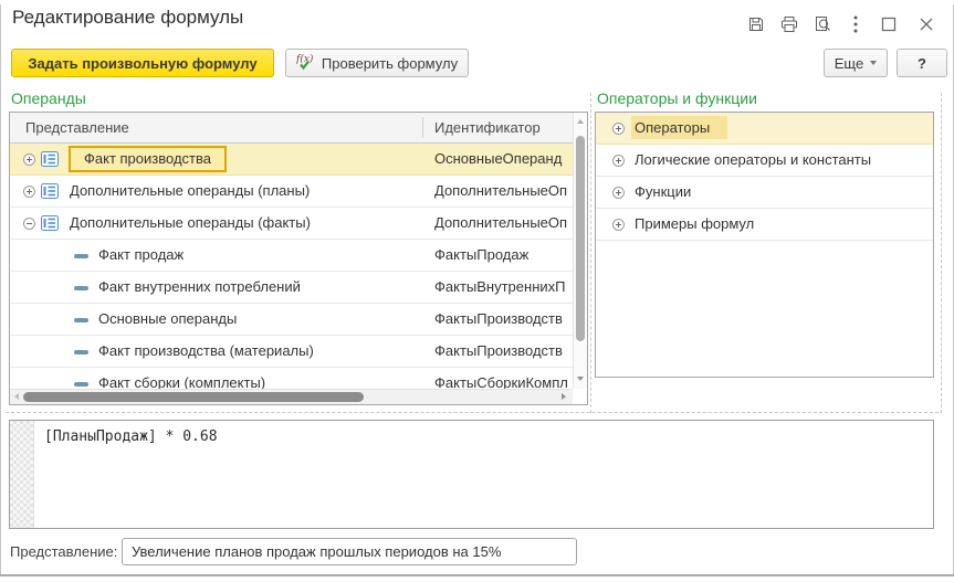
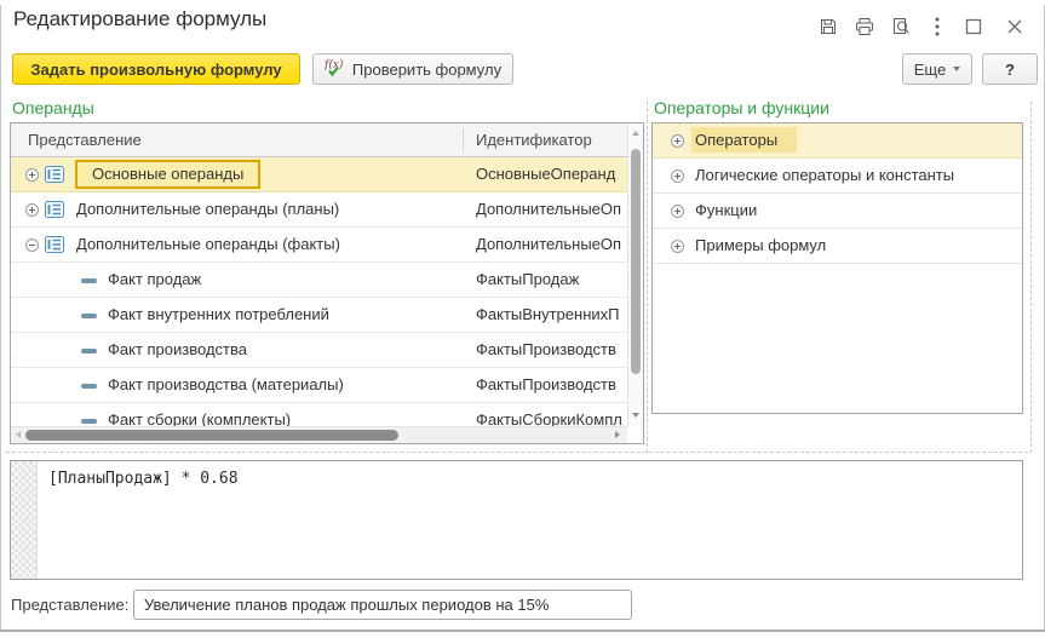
  Редактирование формулы
  Задать произвольную формулу
  f(x)
  Проверить формулу
  Еще
  ?
  Операнды
  Операторы и функции
  Представление
  Идентификатор
- Факт производства
+ Основные операнды
  ОсновныеОперанд
  Дополнительные операнды (планы)
  ДополнительныеОп
  Дополнительные операнды (факты)
  ДополнительныеОп
  Факт продаж
  ФактыПродаж
  Факт внутренних потреблений
  ФактыВнутреннихП
- Основные операнды
+ Факт производства
  ФактыПроизводств
  Факт производства (материалы)
  ФактыПроизводств
  Факт сборки (комплекты)
  ФактыСборкиКомпл
  Операторы
  Логические операторы и константы
  Функции
  Примеры формул
  [ПланыПродаж] * 0.68
  Представление:
  Увеличение планов продаж прошлых периодов на 15%
